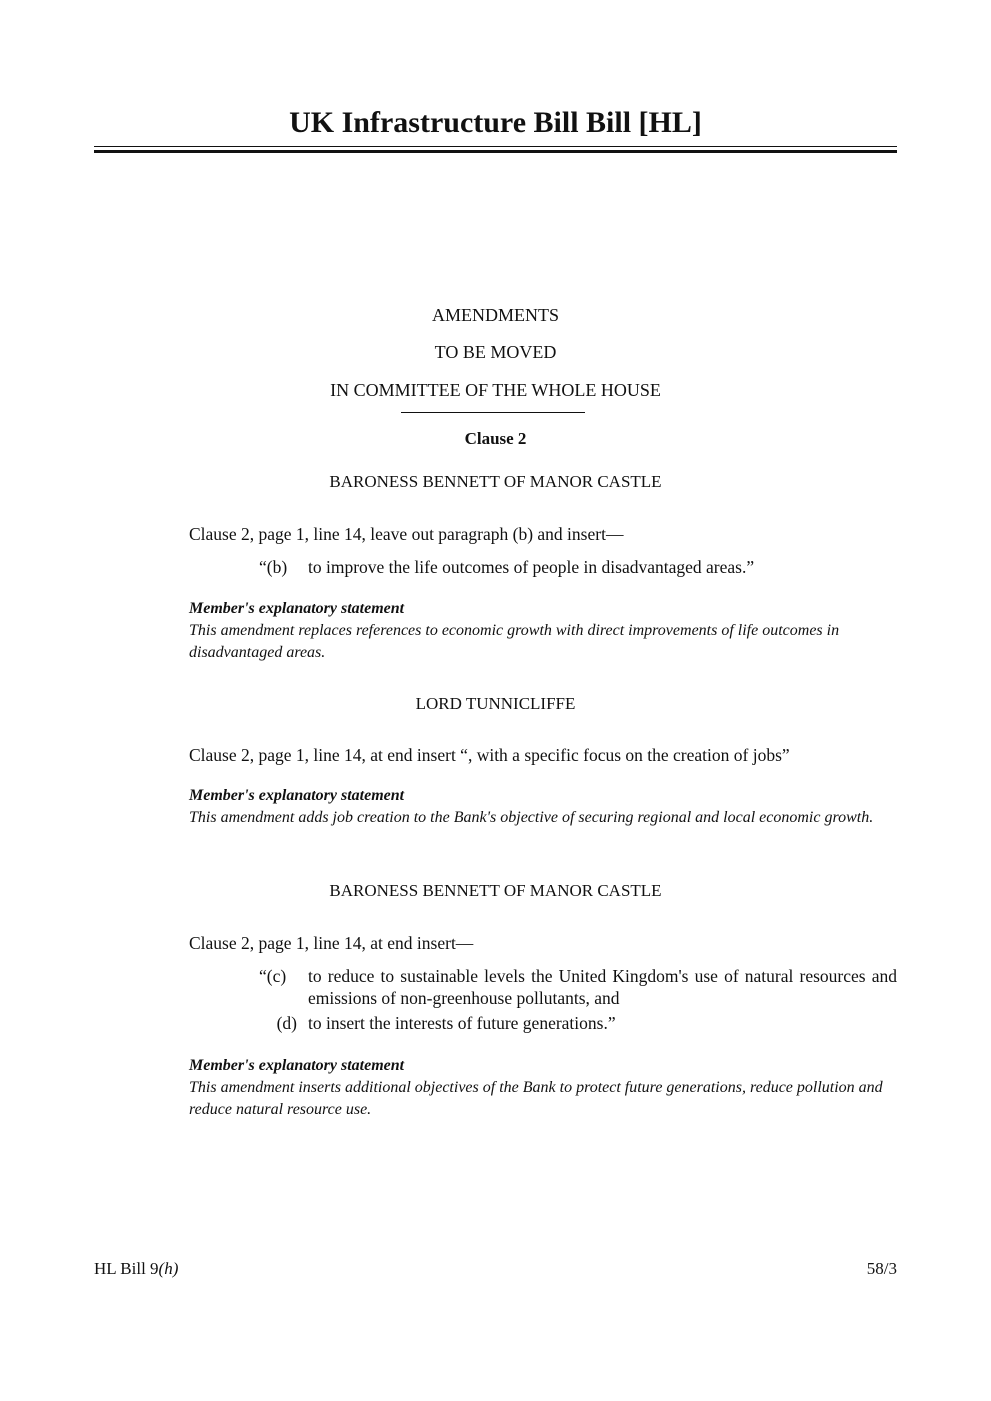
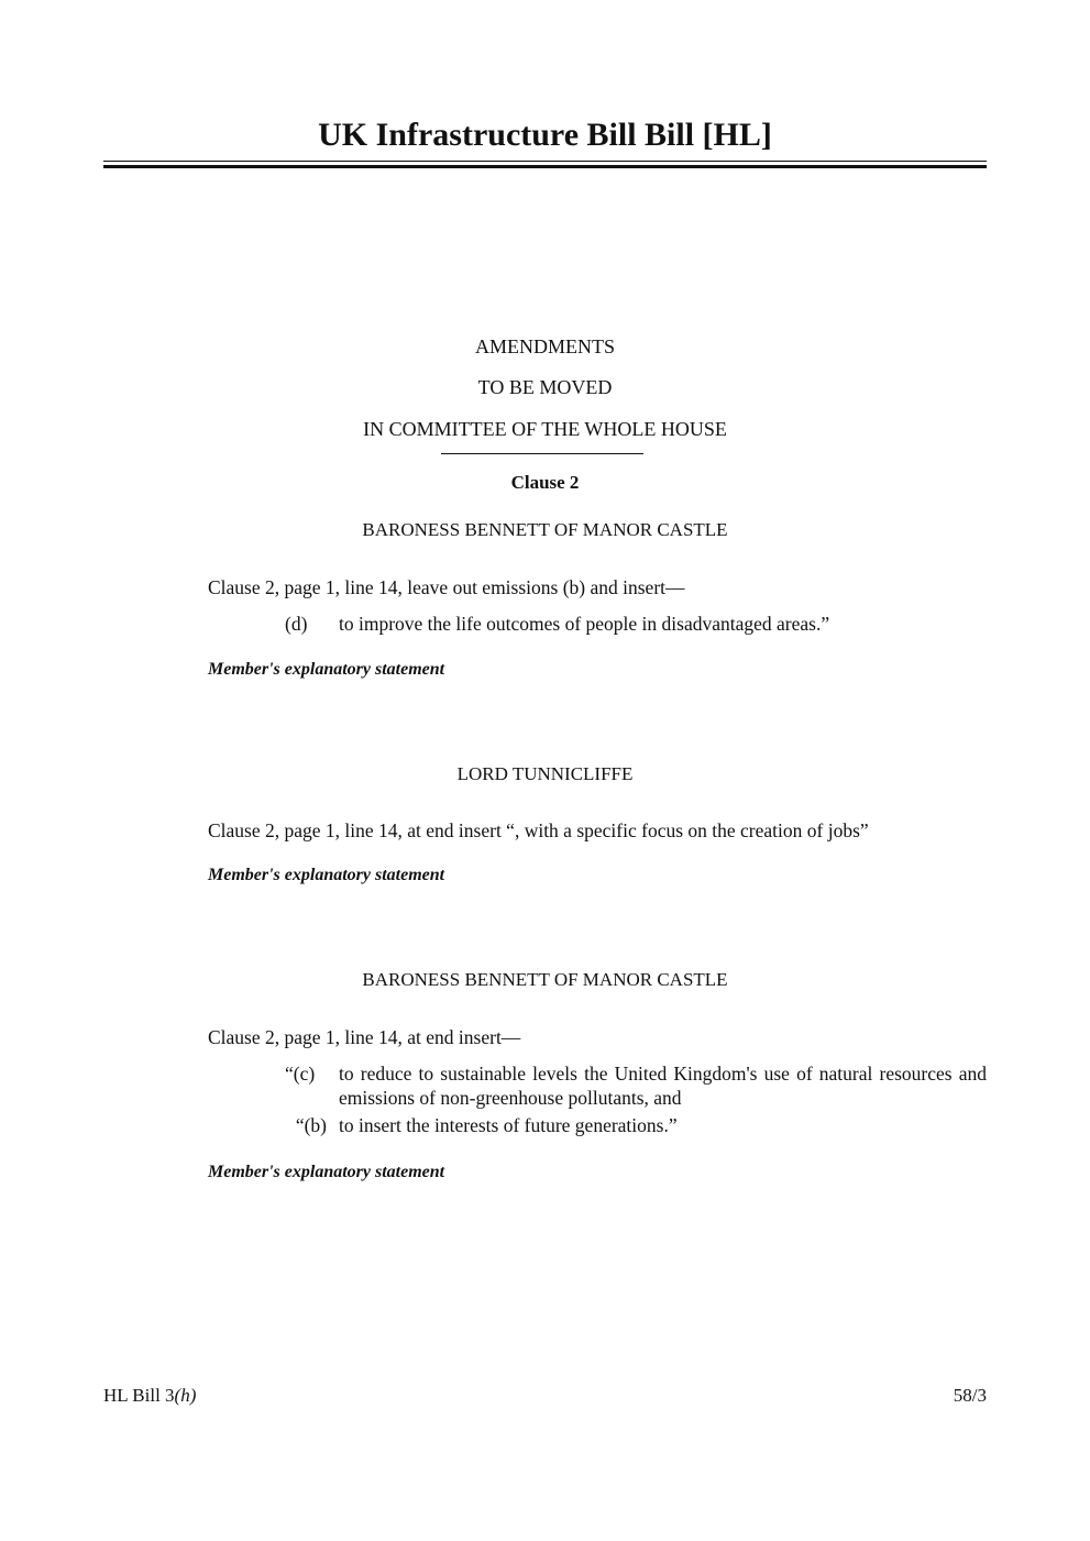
  UK Infrastructure Bill Bill [HL]
  AMENDMENTS
  TO BE MOVED
  IN COMMITTEE OF THE WHOLE HOUSE
  Clause 2
  BARONESS BENNETT OF MANOR CASTLE
- Clause 2, page 1, line 14, leave out paragraph (b) and insert—
+ Clause 2, page 1, line 14, leave out emissions (b) and insert—
- “(b)
+ (d)
  to improve the life outcomes of people in disadvantaged areas.”
  Member's explanatory statement
- This amendment replaces references to economic growth with direct improvements of life outcomes in disadvantaged areas.
  LORD TUNNICLIFFE
  Clause 2, page 1, line 14, at end insert “, with a specific focus on the creation of jobs”
  Member's explanatory statement
- This amendment adds job creation to the Bank's objective of securing regional and local economic growth.
  BARONESS BENNETT OF MANOR CASTLE
  Clause 2, page 1, line 14, at end insert—
  “(c)
  to reduce to sustainable levels the United Kingdom's use of natural resources and emissions of non-greenhouse pollutants, and
- (d)
+ “(b)
  to insert the interests of future generations.”
  Member's explanatory statement
- This amendment inserts additional objectives of the Bank to protect future generations, reduce pollution and reduce natural resource use.
- HL Bill 9(h)
+ HL Bill 3(h)
  58/3
